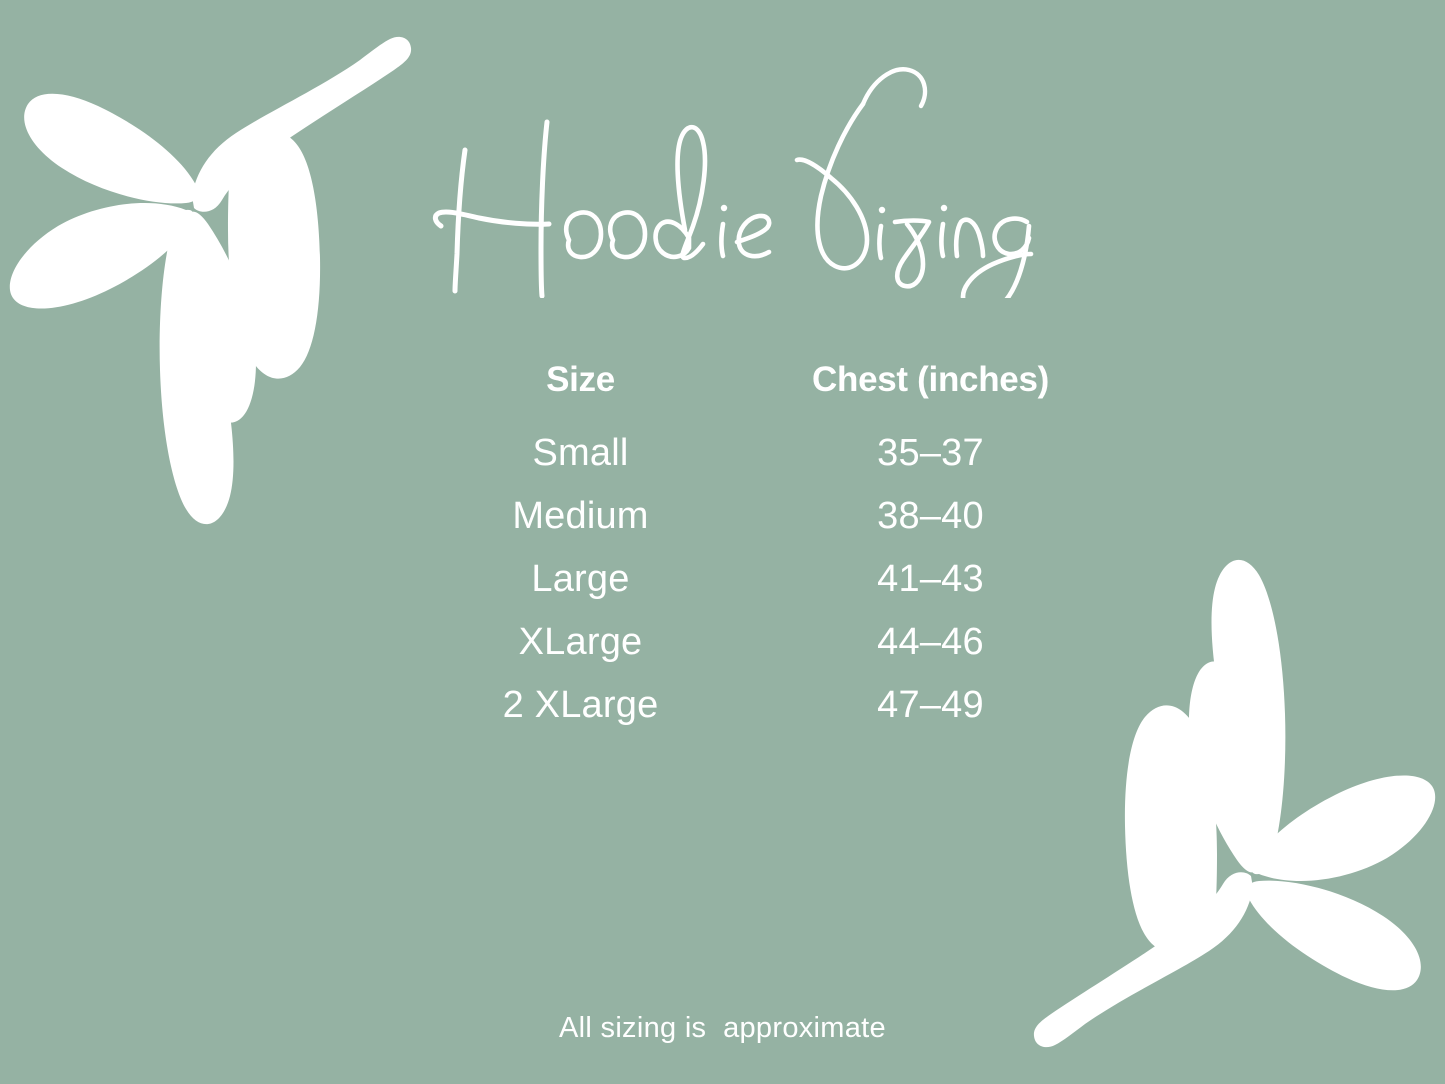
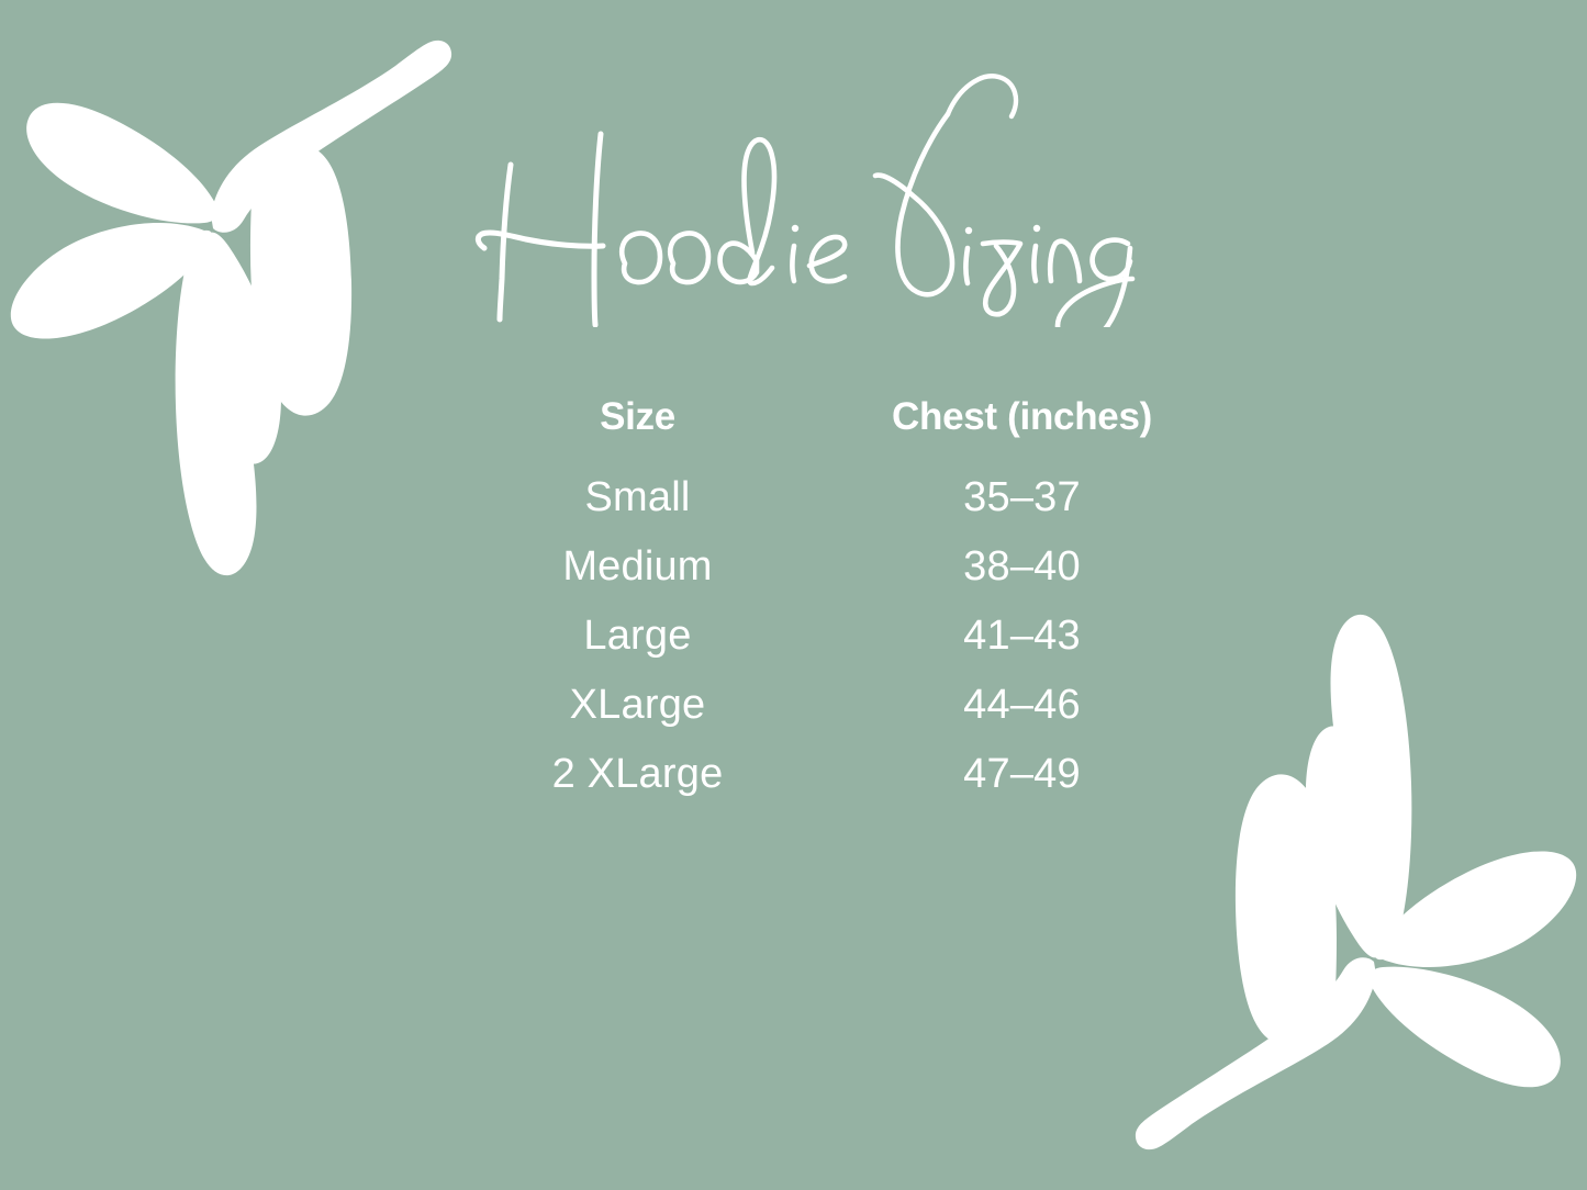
  Size
  Chest (inches)
  Small
  35–37
  Medium
  38–40
  Large
  41–43
  XLarge
  44–46
  2 XLarge
  47–49
- All sizing is approximate
